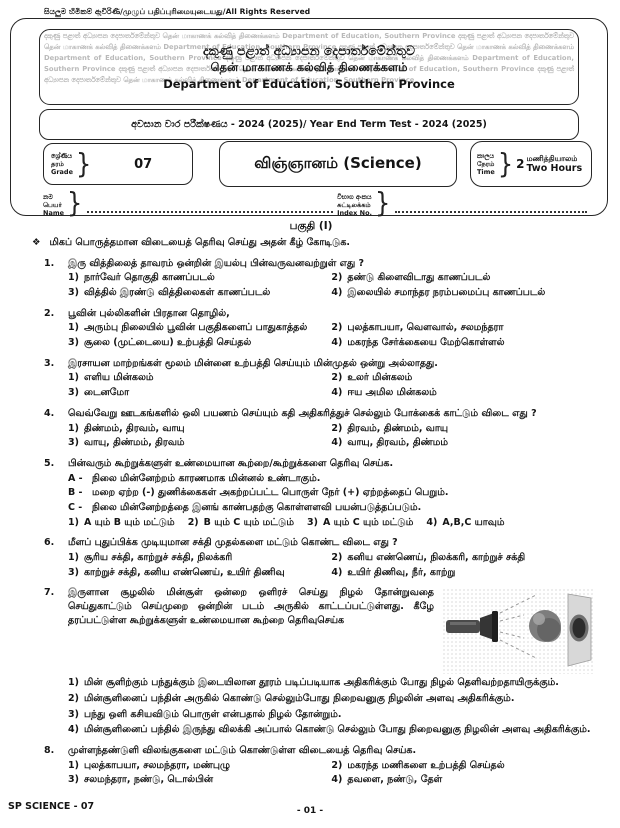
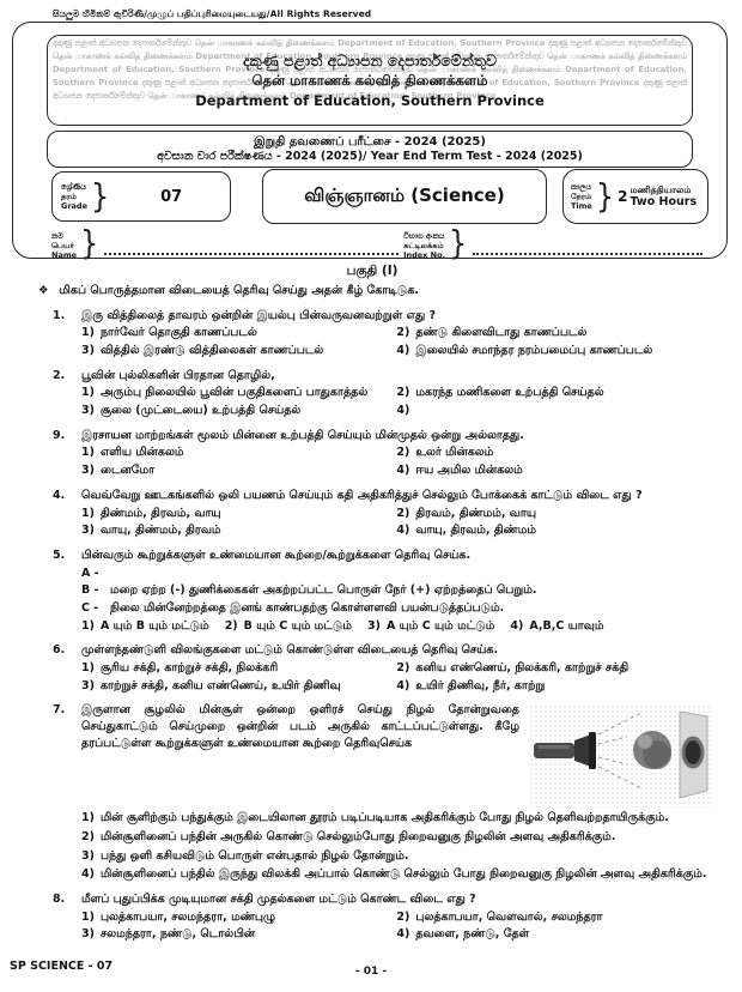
  සියලුම හිමිකම් ඇවිරිණි/முழுப் பதிப்புரிமையுடையது/All Rights Reserved
  දකුණු පළාත් අධ්‍යාපන දෙපාර්තමේන්තුව தென் மாகாணக் கல்வித் திணைக்களம் Department of Education, Southern Province දකුණු පළාත් අධ්‍යාපන දෙපාර්තමේන්තුව தென் மாகாணக் கல்வித் திணைக்களம் Department of Education, Southern Province දකුණු පළාත් අධ්‍යාපන දෙපාර්තමේන්තුව தென் மாகாணக் கல்வித் திணைக்களம் Department of Education, Southern Province දකුණු පළාත් අධ්‍යාපන දෙපාර්තමේන්තුව தென் மாகாணக் கல்வித் திணைக்களம் Department of Education, Southern Province දකුණු පළාත් අධ්‍යාපන දෙපාර්තමේන්තුව தென் மாகாணக் கல்வித் திணைக்களம் Department of Education, Southern Province දකුණු පළාත් අධ්‍යාපන දෙපාර්තමේන්තුව தென் மாகாணக் கல்வித் திணைக்களம் Department of Education, Southern Province
  දකුණු පළාත් අධ්‍යාපන දෙපාර්තමේන්තුව
  தென் மாகாணக் கல்வித் திணைக்களம்
  Department of Education, Southern Province
+ இறுதி தவணைப் பரீட்சை - 2024 (2025)
  අවසාන වාර පරීක්ෂණය - 2024 (2025)/ Year End Term Test - 2024 (2025)
  ශ්‍රේණිය
  தரம்
  Grade
  }
  07
  விஞ்ஞானம் (Science)
  කාලය
  நேரம்
  Time
  }
  2
  மணித்தியாலம்
  Two Hours
  නම
  பெயர்
  Name
  }
  විභාග අංකය
  சுட்டிலக்கம்
  Index No.
  }
  பகுதி (I)
  ❖
  மிகப் பொருத்தமான விடையைத் தெரிவு செய்து அதன் கீழ் கோடிடுக.
  1.
  இரு வித்திலைத் தாவரம் ஒன்றின் இயல்பு பின்வருவனவற்றுள் எது ?
  1)
  நார்வேர் தொகுதி காணப்படல்
  2)
  தண்டு கிளைவிடாது காணப்படல்
  3)
  வித்தில் இரண்டு வித்திலைகள் காணப்படல்
  4)
  இலையில் சமாந்தர நரம்பமைப்பு காணப்படல்
  2.
  பூவின் புல்லிகளின் பிரதான தொழில்,
  1)
  அரும்பு நிலையில் பூவின் பகுதிகளைப் பாதுகாத்தல்
  2)
- புலத்காபயா, வெளவால், சலமந்தரா
+ மகரந்த மணிகளை உற்பத்தி செய்தல்
  3)
  சூலை (முட்டையை) உற்பத்தி செய்தல்
  4)
- மகரந்த சேர்க்கையை மேற்கொள்ளல்
- 3.
+ 9.
  இரசாயன மாற்றங்கள் மூலம் மின்னை உற்பத்தி செய்யும் மின்முதல் ஒன்று அல்லாதது.
  1)
  எளிய மின்கலம்
  2)
  உலர் மின்கலம்
  3)
  டைனமோ
  4)
  ஈய அமில மின்கலம்
  4.
  வெவ்வேறு ஊடகங்களில் ஒலி பயணம் செய்யும் கதி அதிகரித்துச் செல்லும் போக்கைக் காட்டும் விடை எது ?
  1)
  திண்மம், திரவம், வாயு
  2)
  திரவம், திண்மம், வாயு
  3)
  வாயு, திண்மம், திரவம்
  4)
  வாயு, திரவம், திண்மம்
  5.
  பின்வரும் கூற்றுக்களுள் உண்மையான கூற்றை/கூற்றுக்களை தெரிவு செய்க.
  A -
- நிலை மின்னேற்றம் காரணமாக மின்னல் உண்டாகும்.
  B -
  மறை ஏற்ற (-) துணிக்கைகள் அகற்றப்பட்ட பொருள் நேர் (+) ஏற்றத்தைப் பெறும்.
  C -
  நிலை மின்னேற்றத்தை இனங் காண்பதற்கு கொள்ளளவி பயன்படுத்தப்படும்.
  1)
  A யும் B யும் மட்டும்
  2)
  B யும் C யும் மட்டும்
  3)
  A யும் C யும் மட்டும்
  4)
  A,B,C யாவும்
  6.
- மீளப் புதுப்பிக்க முடியுமான சக்தி முதல்களை மட்டும் கொண்ட விடை எது ?
+ முள்ளந்தண்டுளி விலங்குகளை மட்டும் கொண்டுள்ள விடையைத் தெரிவு செய்க.
  1)
  சூரிய சக்தி, காற்றுச் சக்தி, நிலக்கரி
  2)
  கனிய எண்ணெய், நிலக்கரி, காற்றுச் சக்தி
  3)
  காற்றுச் சக்தி, கனிய எண்ணெய், உயிர் திணிவு
  4)
  உயிர் திணிவு, நீர், காற்று
  7.
  இருளான சூழலில் மின்சூள் ஒன்றை ஒளிரச் செய்து நிழல் தோன்றுவதை செய்துகாட்டும் செய்முறை ஒன்றின் படம் அருகில் காட்டப்பட்டுள்ளது. கீழே தரப்பட்டுள்ள கூற்றுக்களுள் உண்மையான கூற்றை தெரிவுசெய்க
  1)
  மின் சூளிற்கும் பந்துக்கும் இடையிலான தூரம் படிப்படியாக அதிகரிக்கும் போது நிழல் தெளிவற்றதாயிருக்கும்.
  2)
  மின்சூளினைப் பந்தின் அருகில் கொண்டு செல்லும்போது நிறைவனுகு நிழலின் அளவு அதிகரிக்கும்.
  3)
  பந்து ஒளி கசியவிடும் பொருள் என்பதால் நிழல் தோன்றும்.
  4)
  மின்சூளினைப் பந்தில் இருந்து விலக்கி அப்பால் கொண்டு செல்லும் போது நிறைவனுகு நிழலின் அளவு அதிகரிக்கும்.
  8.
- முள்ளந்தண்டுளி விலங்குகளை மட்டும் கொண்டுள்ள விடையைத் தெரிவு செய்க.
+ மீளப் புதுப்பிக்க முடியுமான சக்தி முதல்களை மட்டும் கொண்ட விடை எது ?
  1)
  புலத்காபயா, சலமந்தரா, மண்புழு
  2)
- மகரந்த மணிகளை உற்பத்தி செய்தல்
+ புலத்காபயா, வெளவால், சலமந்தரா
  3)
  சலமந்தரா, நண்டு, டொல்பின்
  4)
  தவளை, நண்டு, தேள்
  SP SCIENCE - 07
  - 01 -
